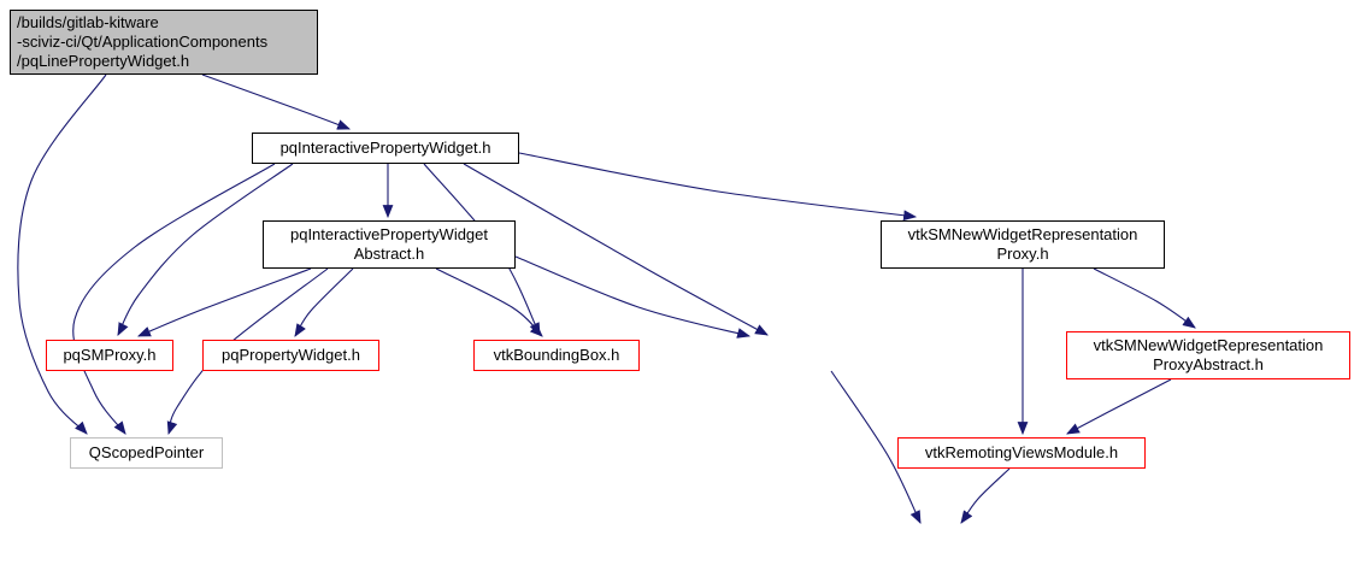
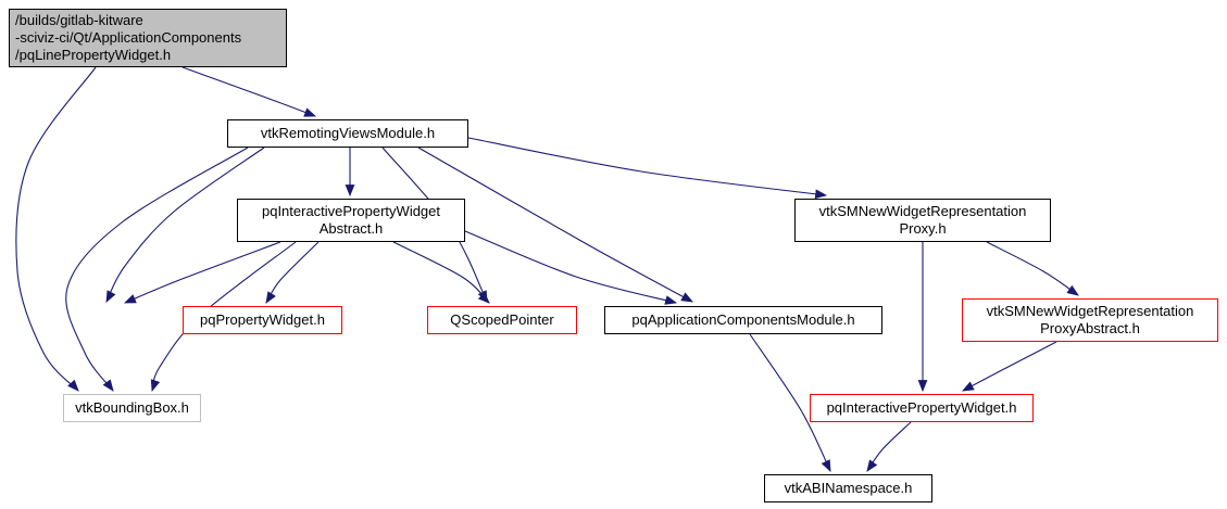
  /builds/gitlab-kitware
  -sciviz-ci/Qt/ApplicationComponents
  /pqLinePropertyWidget.h
- pqInteractivePropertyWidget.h
+ vtkRemotingViewsModule.h
  pqInteractivePropertyWidget
  Abstract.h
  vtkSMNewWidgetRepresentation
  Proxy.h
- pqSMProxy.h
  pqPropertyWidget.h
- vtkBoundingBox.h
+ QScopedPointer
+ pqApplicationComponentsModule.h
  vtkSMNewWidgetRepresentation
  ProxyAbstract.h
- QScopedPointer
+ vtkBoundingBox.h
- vtkRemotingViewsModule.h
+ pqInteractivePropertyWidget.h
+ vtkABINamespace.h
